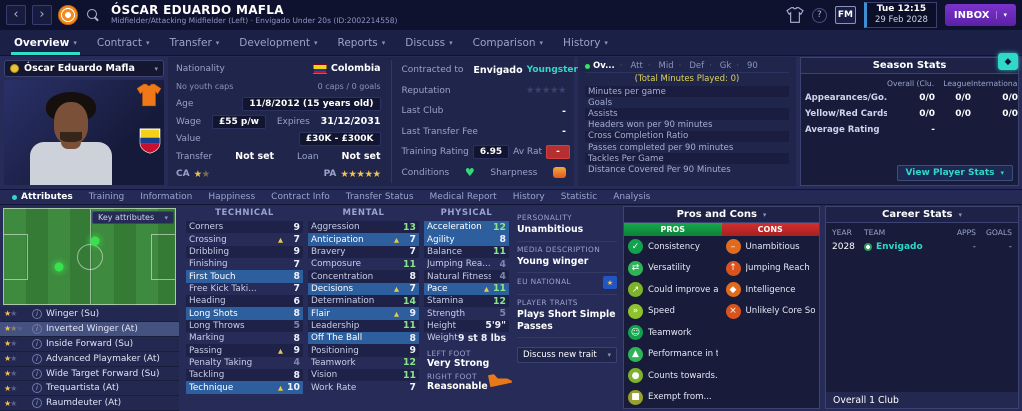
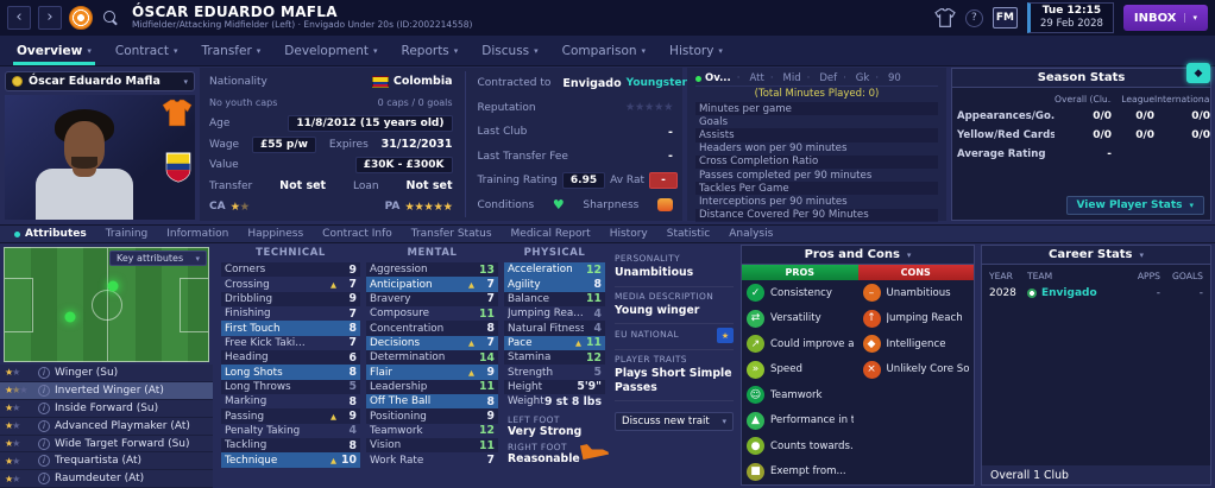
  ‹
  ›
  ÓSCAR EDUARDO MAFLA
  Midfielder/Attacking Midfielder (Left) · Envigado Under 20s (ID:2002214558)
  ?
  FM
  Tue 12:15
  29 Feb 2028
  INBOX
  ▾
  Overview
  ▾
  Contract
  ▾
  Transfer
  ▾
  Development
  ▾
  Reports
  ▾
  Discuss
  ▾
  Comparison
  ▾
  History
  ▾
  ◆
  Óscar Eduardo Mafla
  ▾
  Nationality
  Colombia
  No youth caps
  0 caps / 0 goals
  Age
  11/8/2012 (15 years old)
  Wage
  £55 p/w
  Expires
  31/12/2031
  Value
  £30K - £300K
  Transfer
  Not set
  Loan
  Not set
  CA
  ★★
  PA
  ★★★★★
  Contracted to
  Envigado
  Youngster
  Reputation
  ★★★★★
  Last Club
  -
  Last Transfer Fee
  -
  Training Rating
  6.95
  Av Rat
  -
  Conditions
  ♥
  Sharpness
  Ov...
  Att
  Mid
  Def
  Gk
  90
  (Total Minutes Played: 0)
  Minutes per game
  Goals
  Assists
  Headers won per 90 minutes
  Cross Completion Ratio
  Passes completed per 90 minutes
  Tackles Per Game
+ Interceptions per 90 minutes
  Distance Covered Per 90 Minutes
  Season Stats
  Overall (Clu.
  League
  Internationa
  Appearances/Go.
  0/0
  0/0
  0/0
  Yellow/Red Cards
  0/0
  0/0
  0/0
  Average Rating
  -
  View Player Stats
  ▾
  Attributes
  Training
  Information
  Happiness
  Contract Info
  Transfer Status
  Medical Report
  History
  Statistic
  Analysis
  Key attributes
  ▾
  ★★
  i
  Winger (Su)
  i
  Inverted Winger (At)
  ★★
  i
  Inside Forward (Su)
  ★★
  i
  Advanced Playmaker (At)
  ★★
  i
  Wide Target Forward (Su)
  ★★
  i
  Trequartista (At)
  ★★
  i
  Raumdeuter (At)
  TECHNICAL
  Corners
  9
  Crossing
  ▲
  7
  Dribbling
  9
  Finishing
  7
  First Touch
  8
  Free Kick Taki...
  7
  Heading
  6
  Long Shots
  8
  Long Throws
  5
  Marking
  8
  Passing
  ▲
  9
  Penalty Taking
  4
  Tackling
  8
  Technique
  ▲
  10
  MENTAL
  Aggression
  13
  Anticipation
  ▲
  7
  Bravery
  7
  Composure
  11
  Concentration
  8
  Decisions
  ▲
  7
  Determination
  14
  Flair
  ▲
  9
  Leadership
  11
  Off The Ball
  8
  Positioning
  9
  Teamwork
  12
  Vision
  11
  Work Rate
  7
  PHYSICAL
  Acceleration
  12
  Agility
  8
  Balance
  11
  Jumping Rea...
  4
  Natural Fitness
  4
  Pace
  ▲
  11
  Stamina
  12
  Strength
  5
  Height
  5'9"
  Weight
  9 st 8 lbs
  LEFT FOOT
  Very Strong
  RIGHT FOOT
  Reasonable
  PERSONALITY
  Unambitious
  MEDIA DESCRIPTION
  Young winger
  EU NATIONAL
  ★
  PLAYER TRAITS
  Plays Short Simple Passes
  Discuss new trait
  ▾
  Pros and Cons
  ▾
  PROS
  CONS
  ✓
  Consistency
  ⇄
  Versatility
  ↗
  Could improve a
  »
  Speed
  ☺
  Teamwork
  ▲
  ●
  Counts towards.
  ■
  Exempt from...
  –
  Unambitious
  ↑
  Jumping Reach
  ◆
  Intelligence
  ×
  Career Stats
  ▾
  YEAR
  TEAM
  APPS
  GOALS
  2028
  Envigado
  -
  -
  Overall 1 Club
